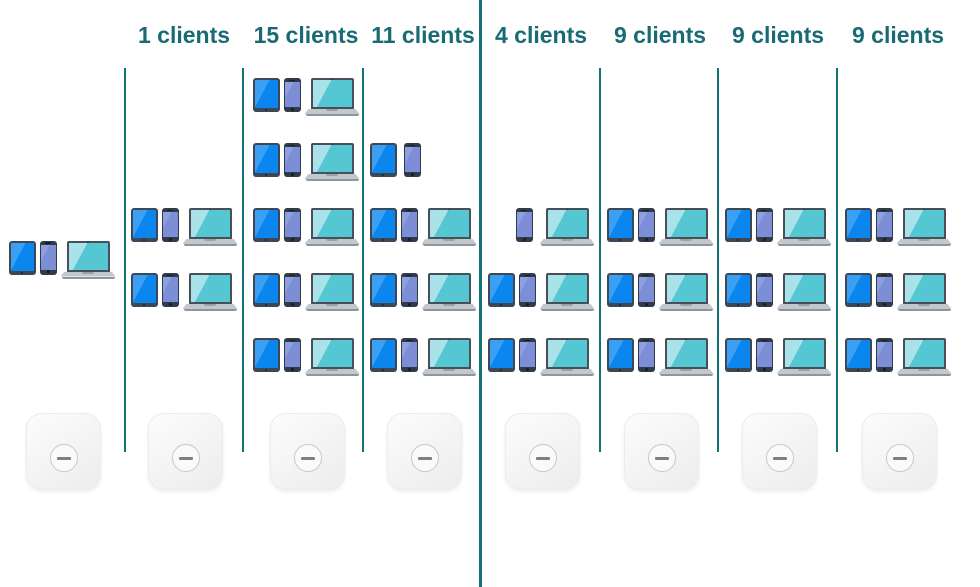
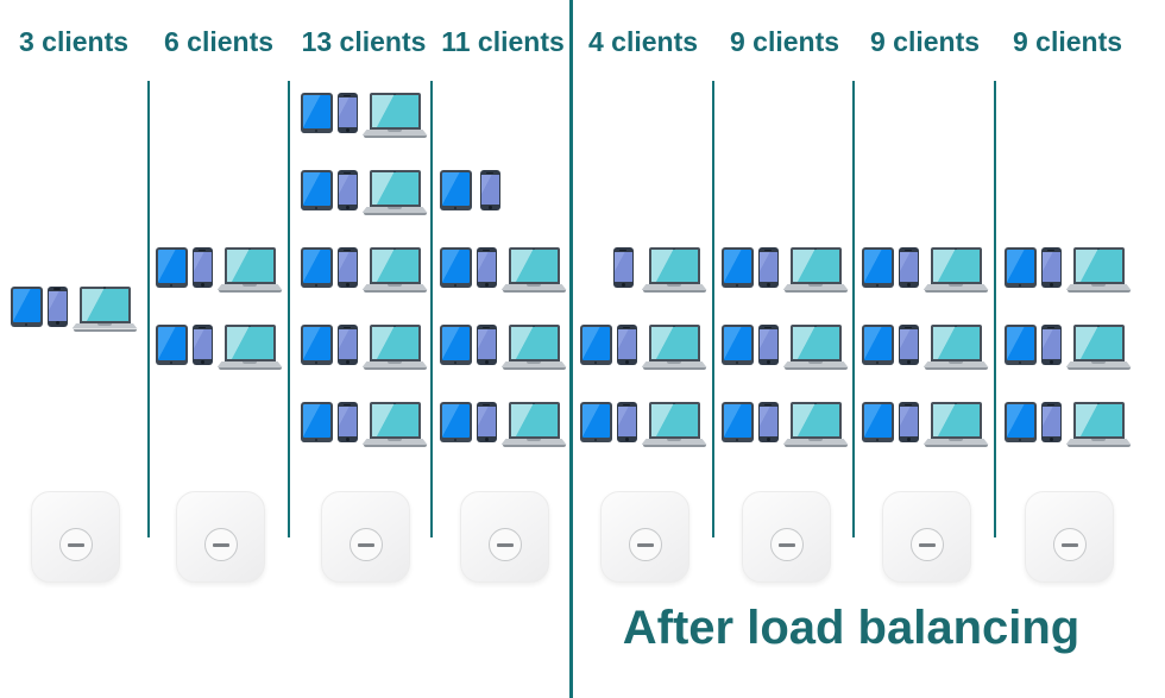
+ After load balancing
+ 3 clients
- 1 clients
+ 6 clients
- 15 clients
+ 13 clients
  11 clients
  4 clients
  9 clients
  9 clients
  9 clients
